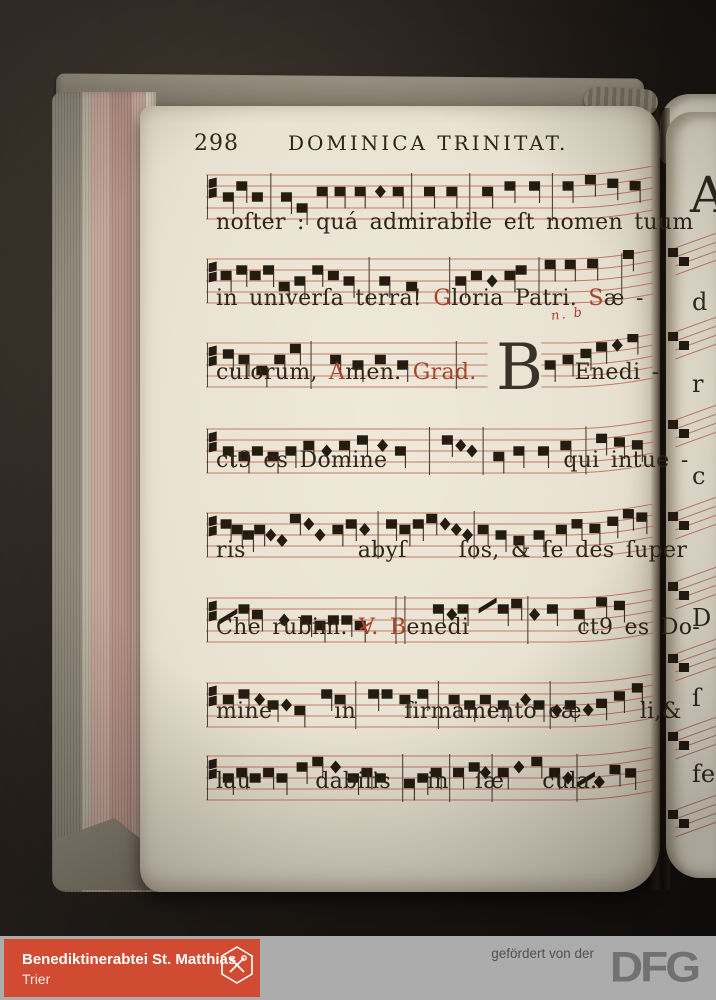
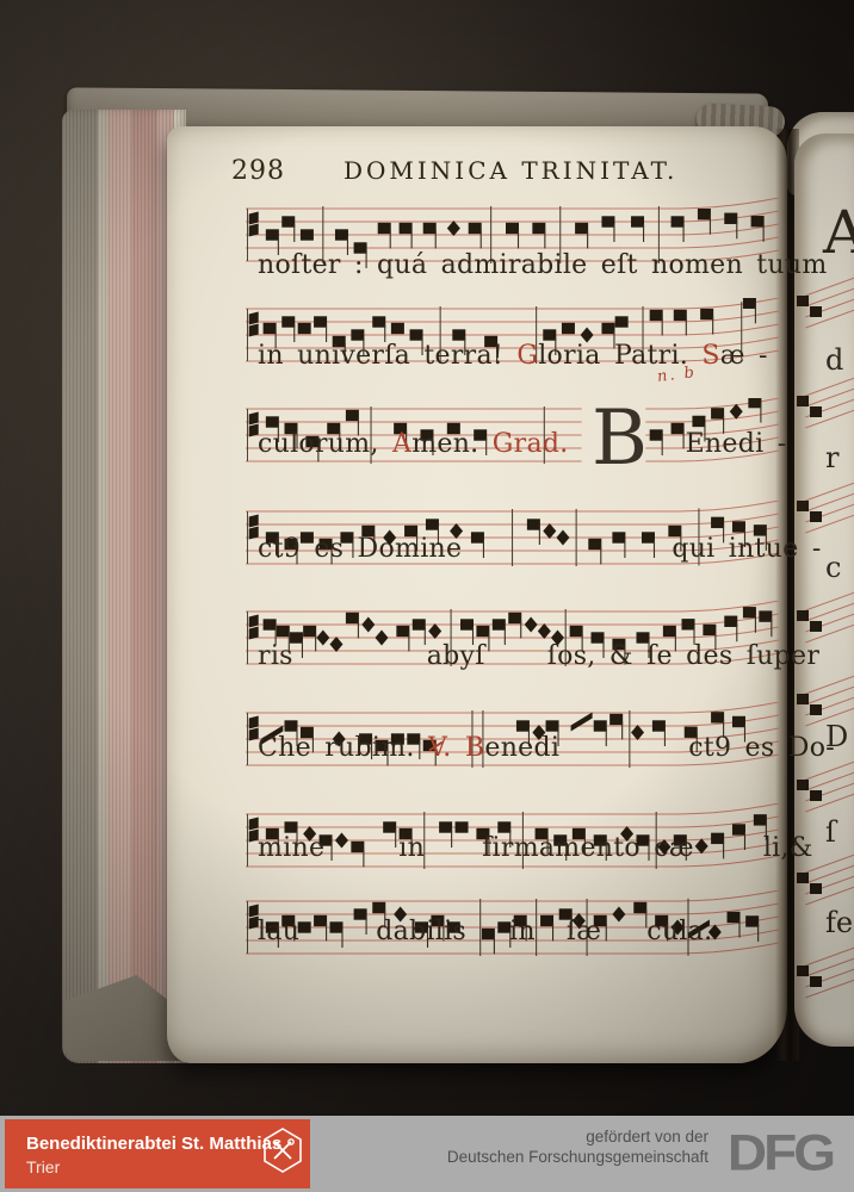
  gefördert von der
+ Deutschen Forschungsgemeinschaft
  DFG
  Benediktinerabtei St. Matthia
  Trier
